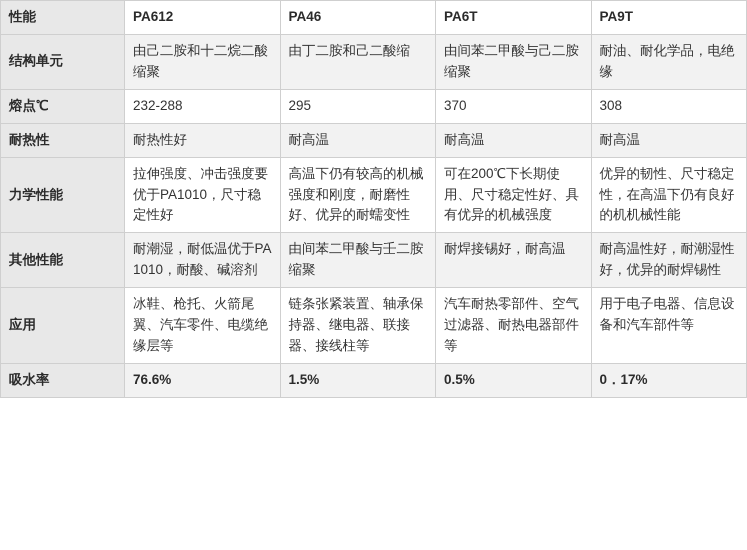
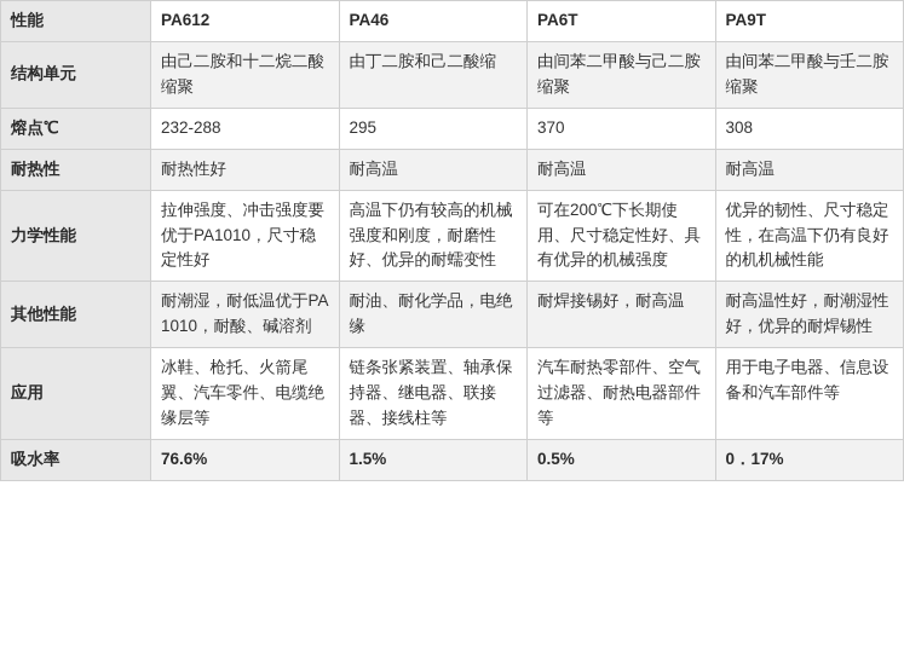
  性能	PA612	PA46	PA6T	PA9T
- 结构单元	由己二胺和十二烷二酸缩聚	由丁二胺和己二酸缩	由间苯二甲酸与己二胺缩聚	耐油、耐化学品，电绝缘
+ 结构单元	由己二胺和十二烷二酸缩聚	由丁二胺和己二酸缩	由间苯二甲酸与己二胺缩聚	由间苯二甲酸与壬二胺缩聚
  熔点℃	232-288	295	370	308
  耐热性	耐热性好	耐高温	耐高温	耐高温
  力学性能	拉伸强度、冲击强度要优于PA1010，尺寸稳定性好	高温下仍有较高的机械强度和刚度，耐磨性好、优异的耐蠕变性	可在200℃下长期使用、尺寸稳定性好、具有优异的机械强度	优异的韧性、尺寸稳定性，在高温下仍有良好的机机械性能
- 其他性能	耐潮湿，耐低温优于PA1010，耐酸、碱溶剂	由间苯二甲酸与壬二胺缩聚	耐焊接锡好，耐高温	耐高温性好，耐潮湿性好，优异的耐焊锡性
+ 其他性能	耐潮湿，耐低温优于PA1010，耐酸、碱溶剂	耐油、耐化学品，电绝缘	耐焊接锡好，耐高温	耐高温性好，耐潮湿性好，优异的耐焊锡性
  应用	冰鞋、枪托、火箭尾翼、汽车零件、电缆绝缘层等	链条张紧装置、轴承保持器、继电器、联接器、接线柱等	汽车耐热零部件、空气过滤器、耐热电器部件等	用于电子电器、信息设备和汽车部件等
  吸水率	76.6%	1.5%	0.5%	0．17%
